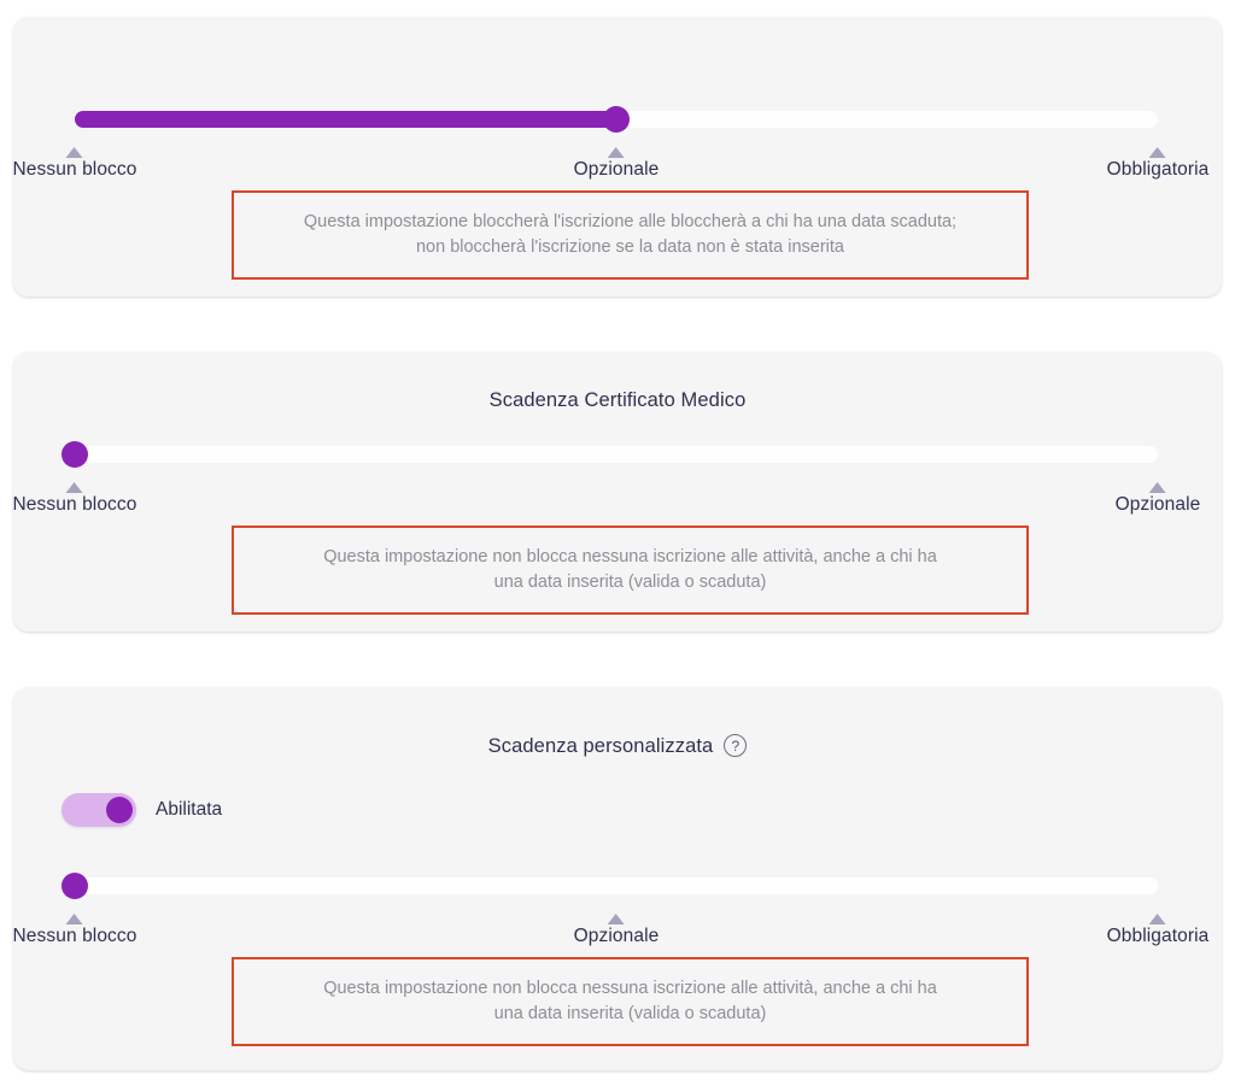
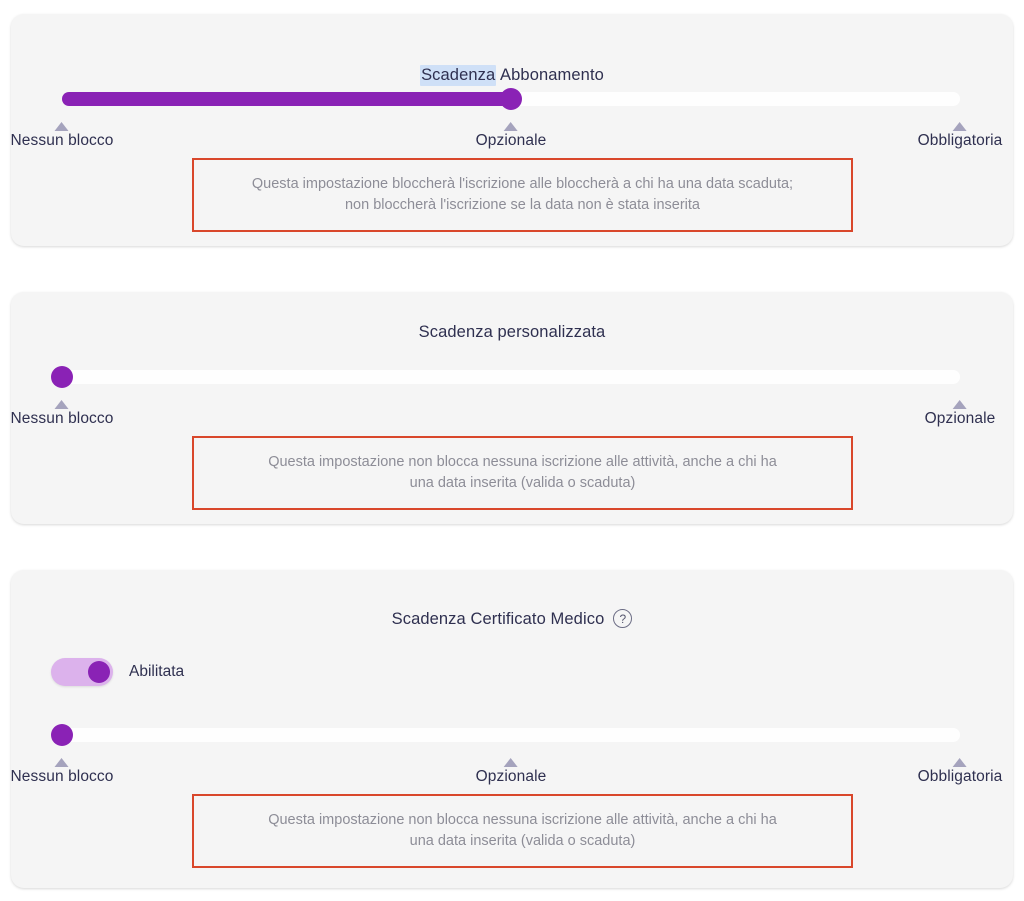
+ Scadenza Abbonamento
  Nessun blocco
  Opzionale
  Obbligatoria
  Questa impostazione bloccherà l'iscrizione alle bloccherà a chi ha una data scaduta;
  non bloccherà l'iscrizione se la data non è stata inserita
- Scadenza Certificato Medico
+ Scadenza personalizzata
  Nessun blocco
  Opzionale
  Questa impostazione non blocca nessuna iscrizione alle attività, anche a chi ha
  una data inserita (valida o scaduta)
- Scadenza personalizzata ?
+ Scadenza Certificato Medico ?
  Abilitata
  Nessun blocco
  Opzionale
  Obbligatoria
  Questa impostazione non blocca nessuna iscrizione alle attività, anche a chi ha
  una data inserita (valida o scaduta)
